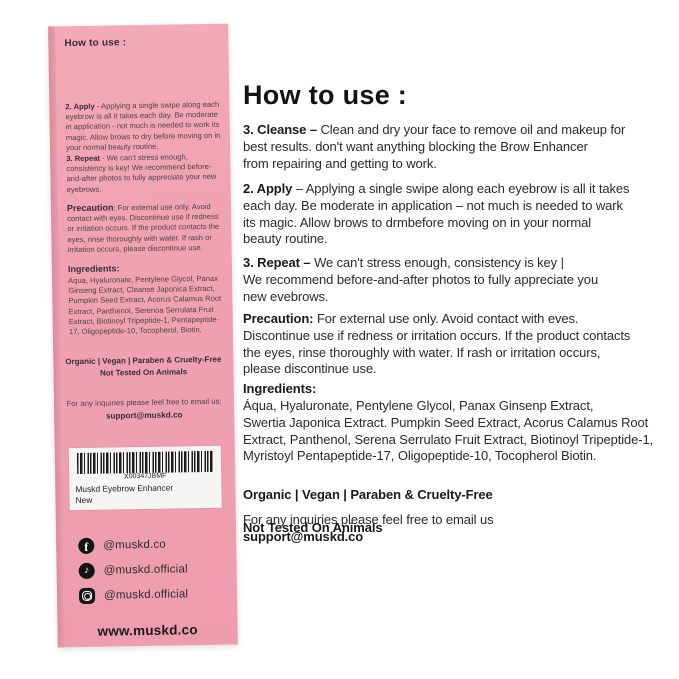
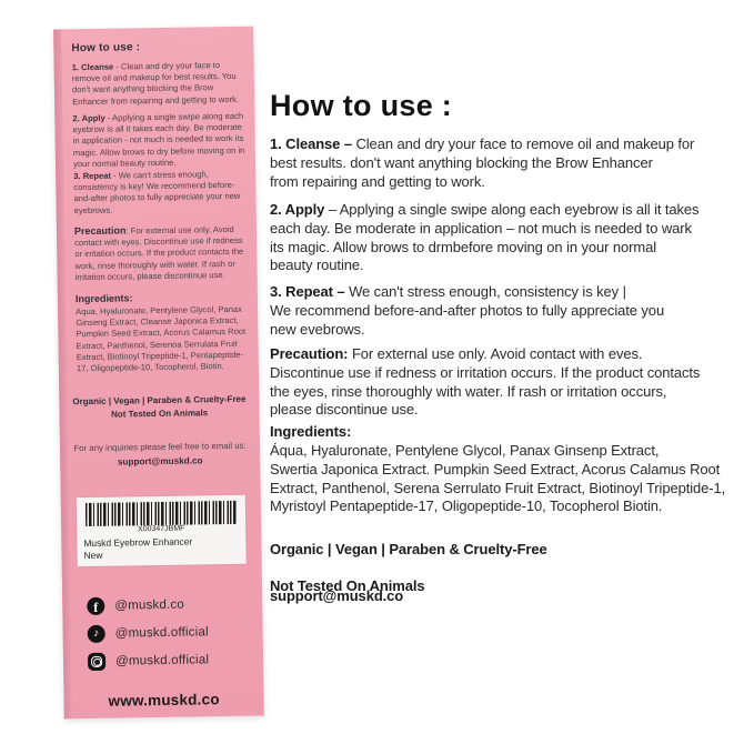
  How to use :
+ 1. Cleanse - Clean and dry your face to remove oil and makeup for best results. You don't want anything blocking the Brow Enhancer from repairing and getting to work.
  2. Apply - Applying a single swipe along each eyebrow is all it takes each day. Be moderate in application - not much is needed to work its magic. Allow brows to dry before moving on in your normal beauty routine.
  3. Repeat - We can't stress enough, consistency is key! We recommend before-and-after photos to fully appreciate your new eyebrows.
- Precaution: For external use only. Avoid contact with eyes. Discontinue use if redness or irritation occurs. If the product contacts the eyes, rinse thoroughly with water. If rash or irritation occurs, please discontinue use.
+ Precaution: For external use only. Avoid contact with eyes. Discontinue use if redness or irritation occurs. If the product contacts the work, rinse thoroughly with water. If rash or irritation occurs, please discontinue use.
  Ingredients:
  Aqua, Hyaluronate, Pentylene Glycol, Panax Ginseng Extract, Cleanse Japonica Extract, Pumpkin Seed Extract, Acorus Calamus Root Extract, Panthenol, Serenoa Serrulata Fruit Extract, Biotinoyl Tripeptide-1, Pentapeptide-17, Oligopeptide-10, Tocopherol, Biotin.
  Organic | Vegan | Paraben & Cruelty-Free
  Not Tested On Animals
  For any inquiries please feel free to email us:
  support@muskd.co
  Muskd Eyebrow Enhancer
  New
  f
  @muskd.co
  ♪
  @muskd.official
  @muskd.official
  www.muskd.co
  How to use :
- 3. Cleanse – Clean and dry your face to remove oil and makeup for
+ 1. Cleanse – Clean and dry your face to remove oil and makeup for
  best results. don't want anything blocking the Brow Enhancer
  from repairing and getting to work.
  2. Apply – Applying a single swipe along each eyebrow is all it takes
  each day. Be moderate in application – not much is needed to wark
  its magic. Allow brows to drmbefore moving on in your normal
  beauty routine.
  3. Repeat – We can't stress enough, consistency is key |
  We recommend before-and-after photos to fully appreciate you
  new evebrows.
  Precaution: For external use only. Avoid contact with eves.
  Discontinue use if redness or irritation occurs. If the product contacts
  the eyes, rinse thoroughly with water. If rash or irritation occurs,
  please discontinue use.
  Ingredients:
  Áqua, Hyaluronate, Pentylene Glycol, Panax Ginsenp Extract,
  Swertia Japonica Extract. Pumpkin Seed Extract, Acorus Calamus Root
  Extract, Panthenol, Serena Serrulato Fruit Extract, Biotinoyl Tripeptide-1,
  Myristoyl Pentapeptide-17, Oligopeptide-10, Tocopherol Biotin.
  Organic | Vegan | Paraben & Cruelty-Free
  Not Tested On Animals
- For any inquiries please feel free to email us
  support@muskd.co
